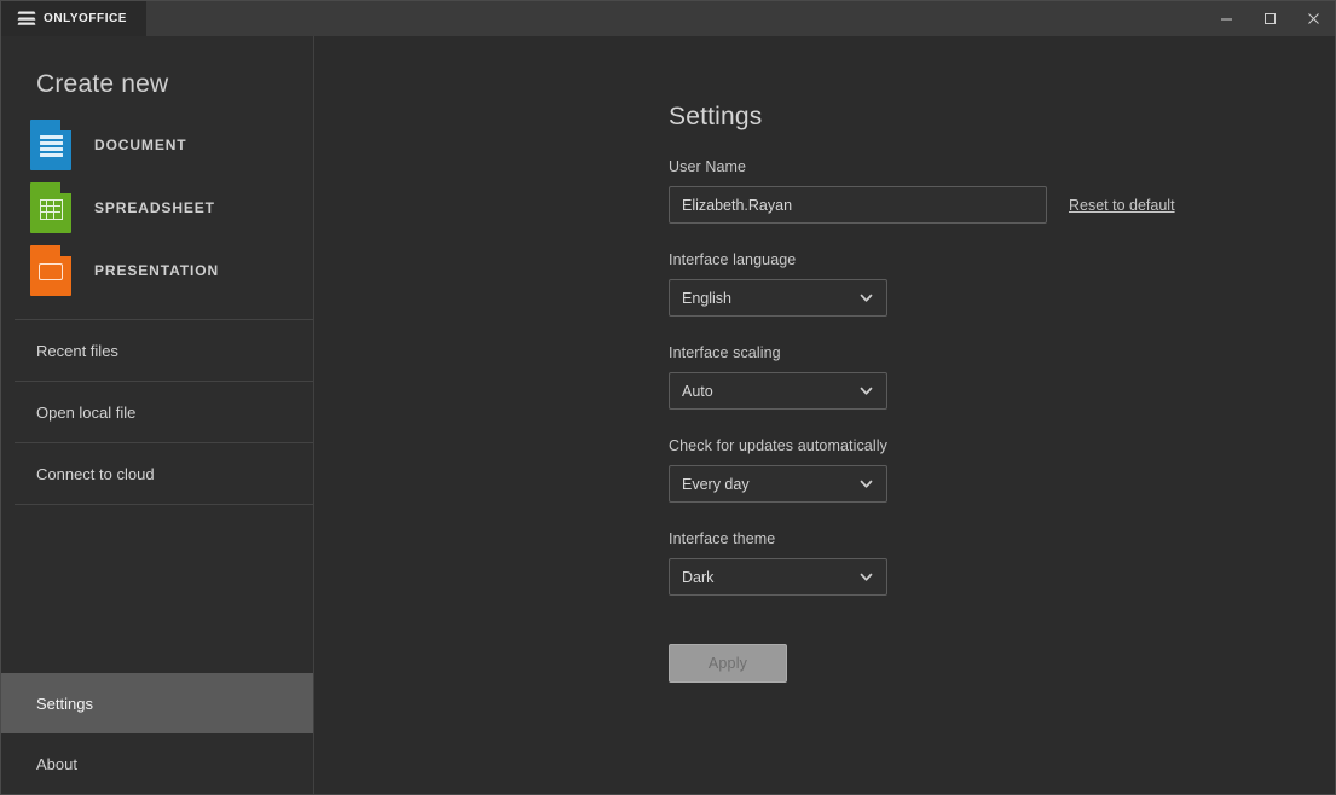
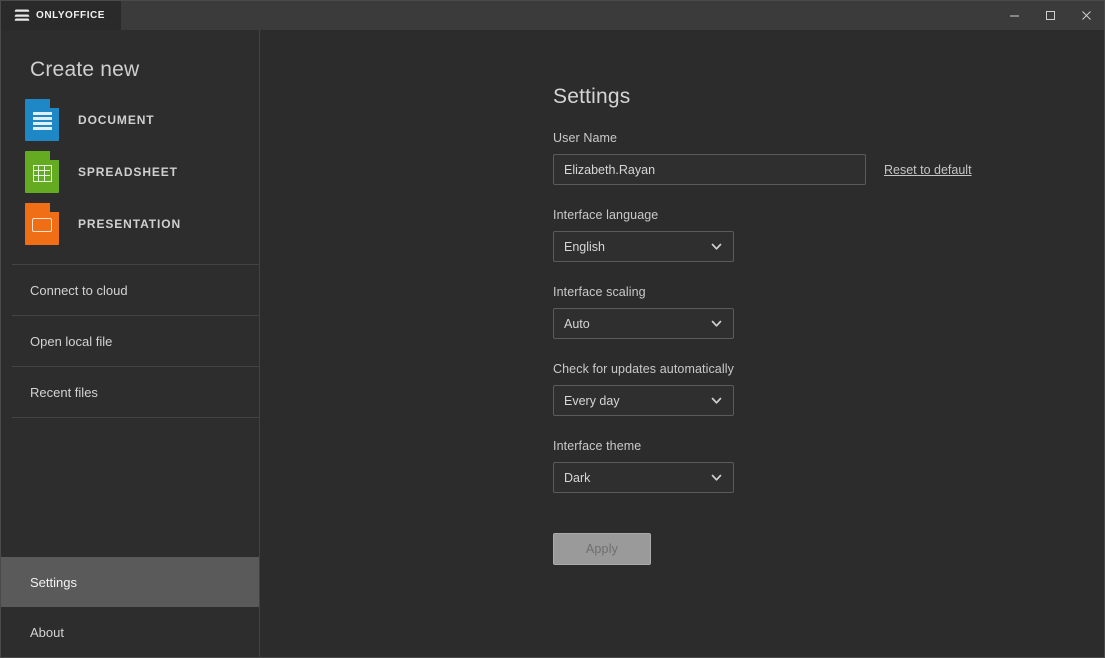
  ONLYOFFICE
  Create new
  DOCUMENT
  SPREADSHEET
  PRESENTATION
- Recent files
+ Connect to cloud
  Open local file
- Connect to cloud
+ Recent files
  Settings
  About
  Settings
  User Name
  Elizabeth.Rayan
  Reset to default
  Interface language
  English
  Interface scaling
  Auto
  Check for updates automatically
  Every day
  Interface theme
  Dark
  Apply
